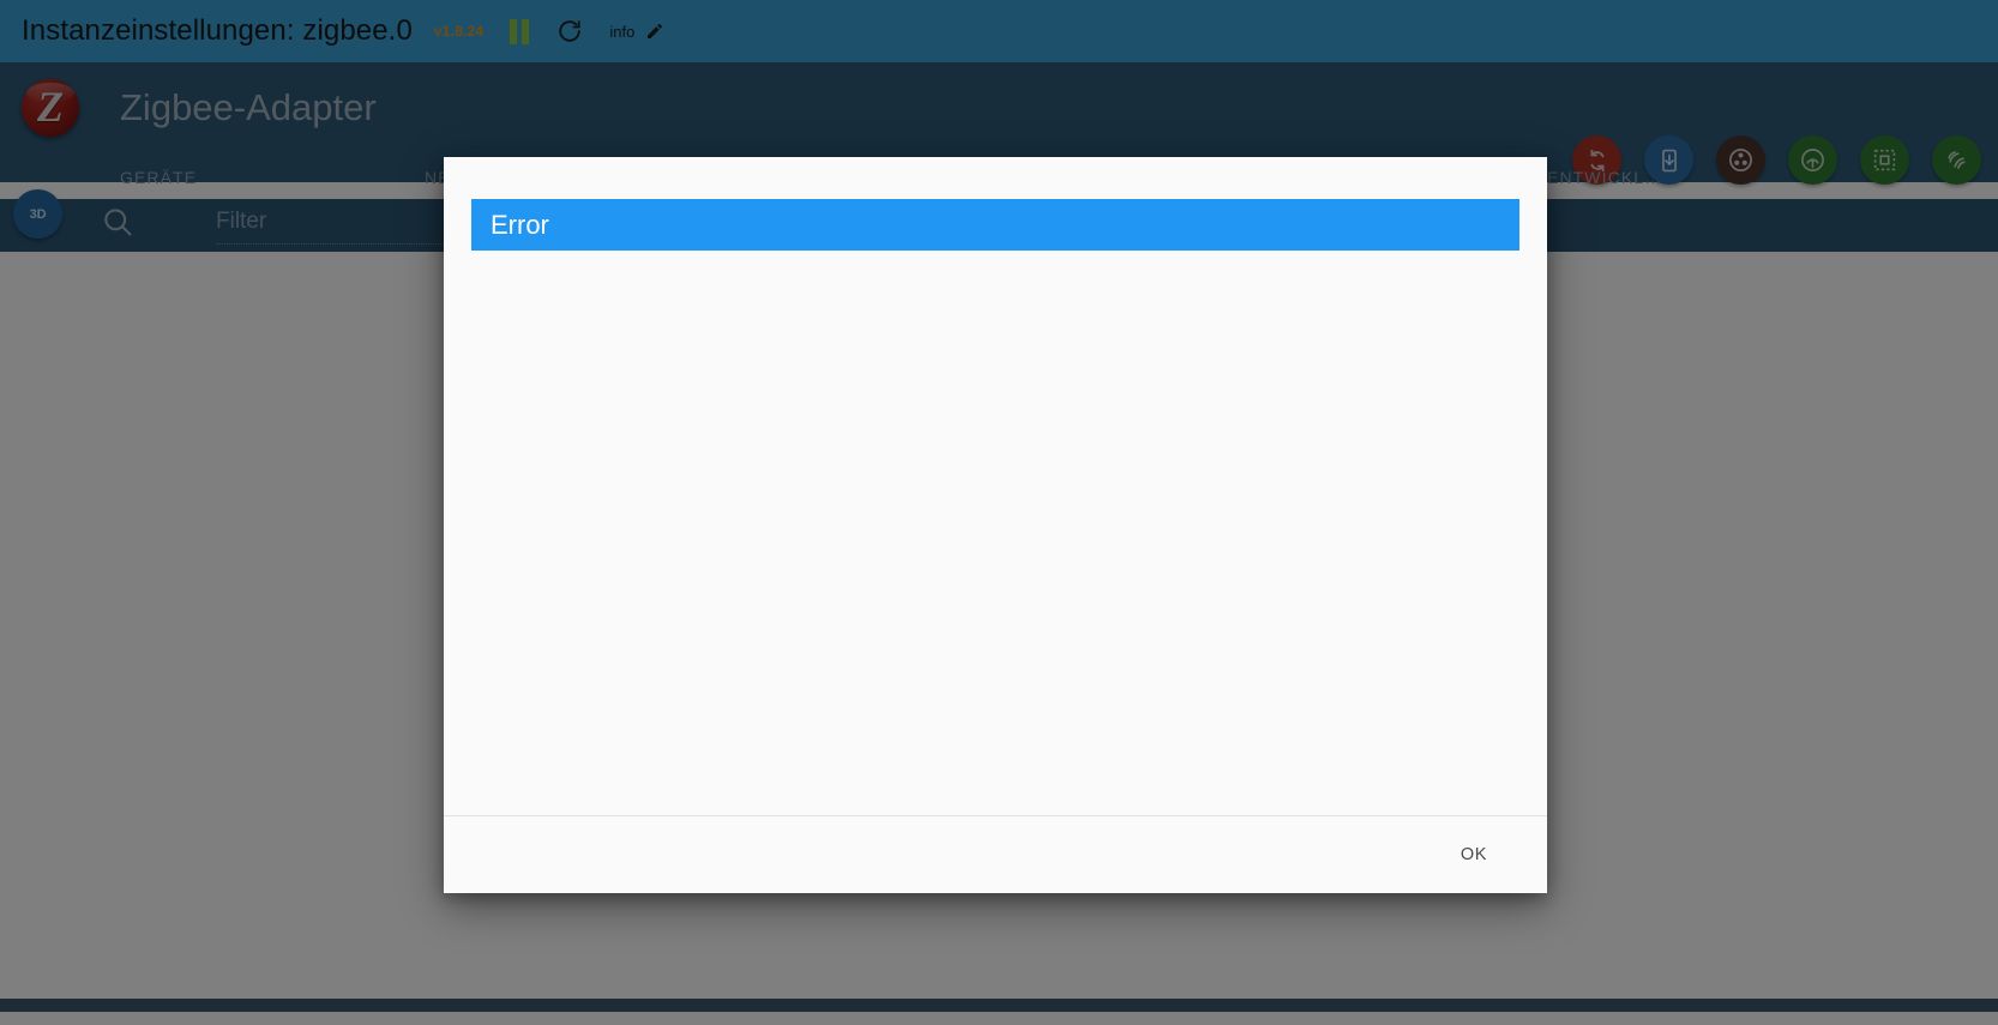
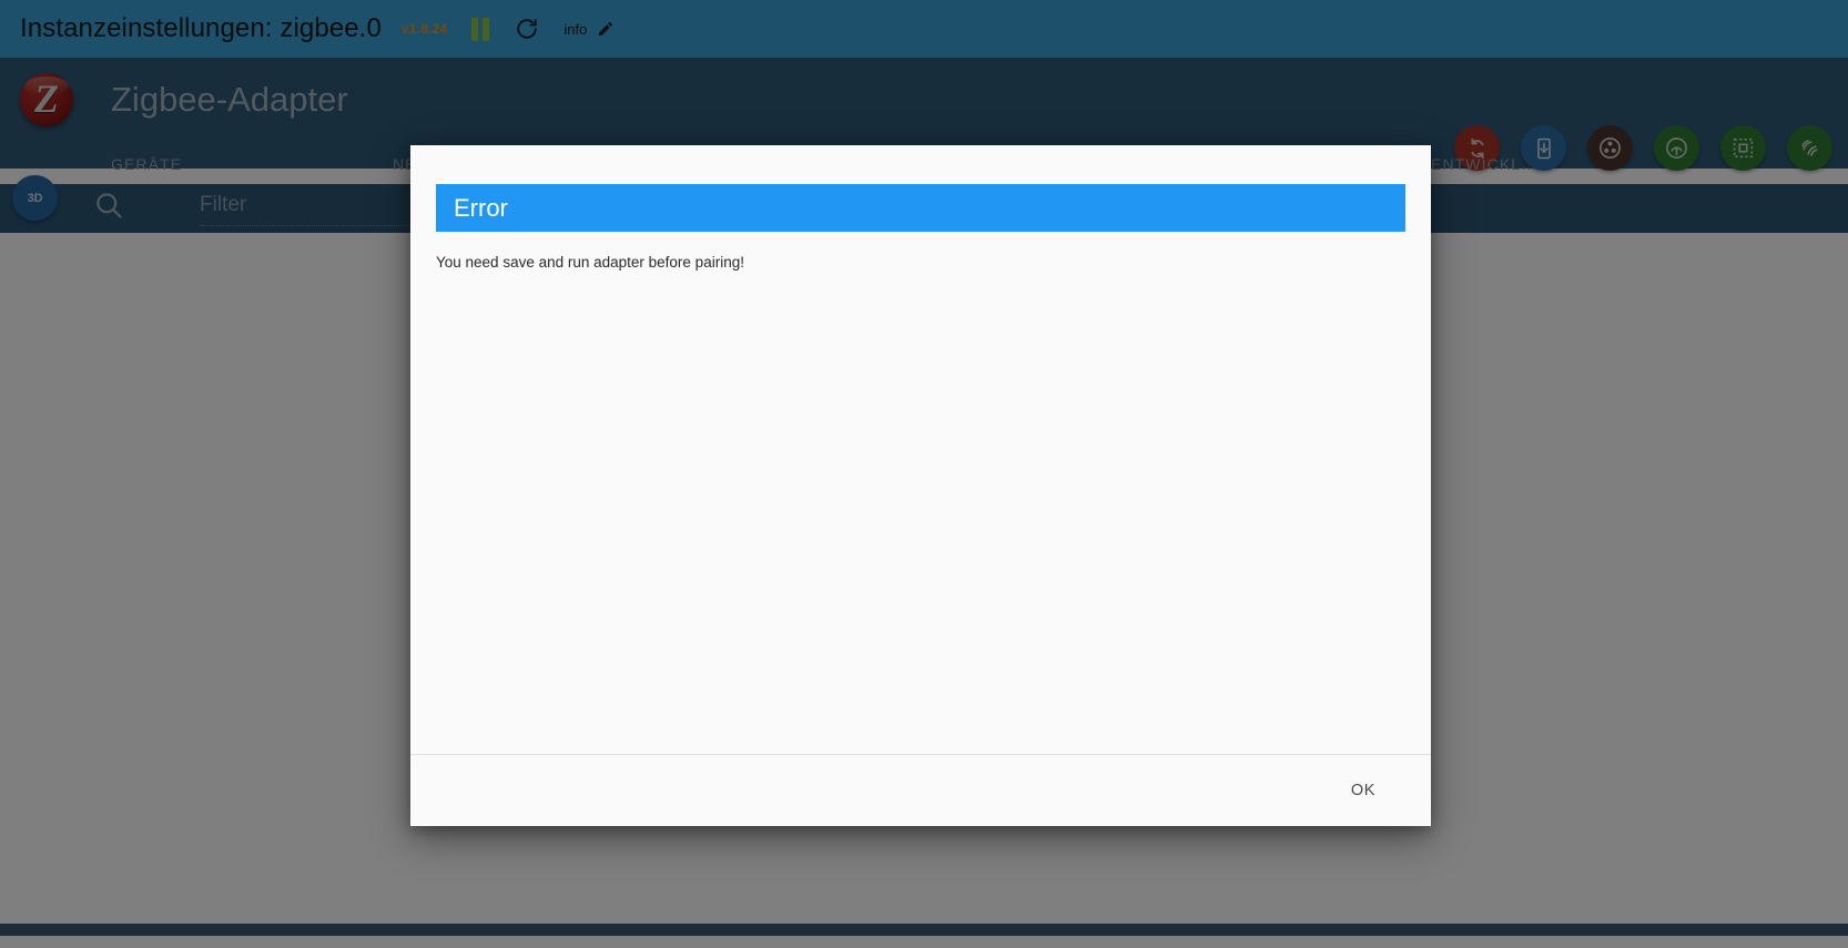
  Instanzeinstellungen: zigbee.0
  v1.8.24
  info
  Z
  Zigbee-Adapter
  GERÄTE
  ENTWICKL…
  3D
  Filter
  Error
+ You need save and run adapter before pairing!
  OK
